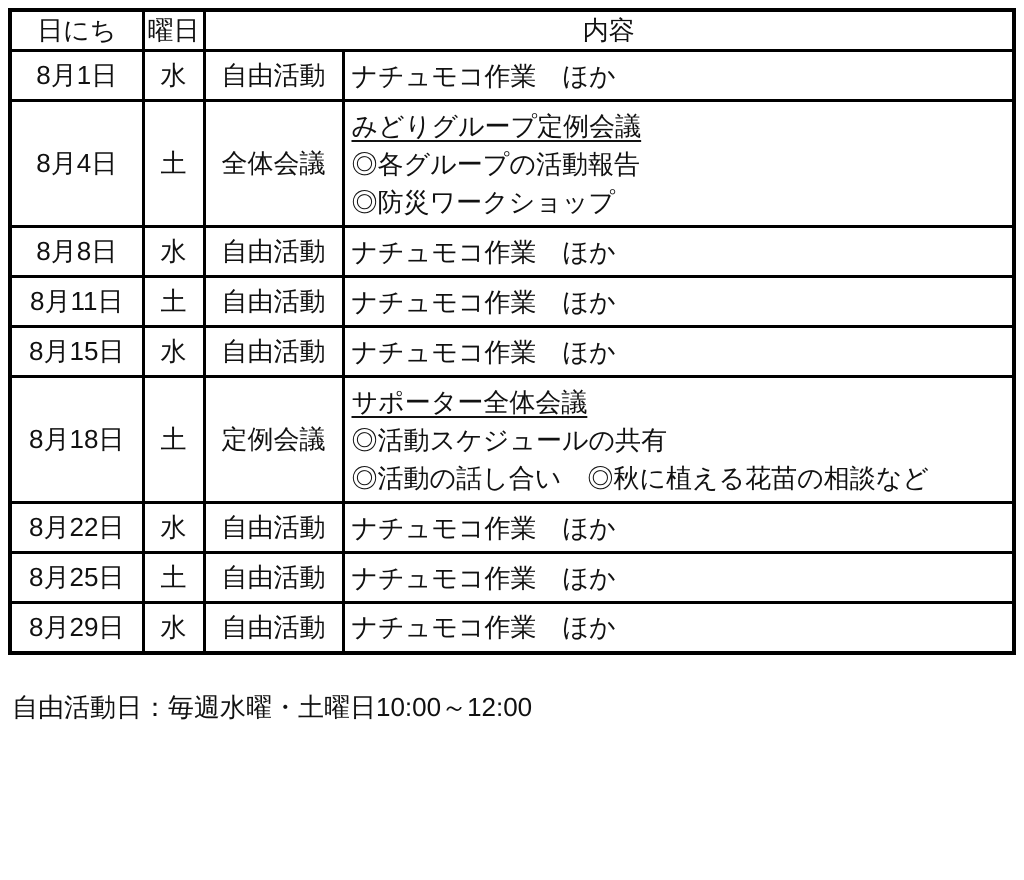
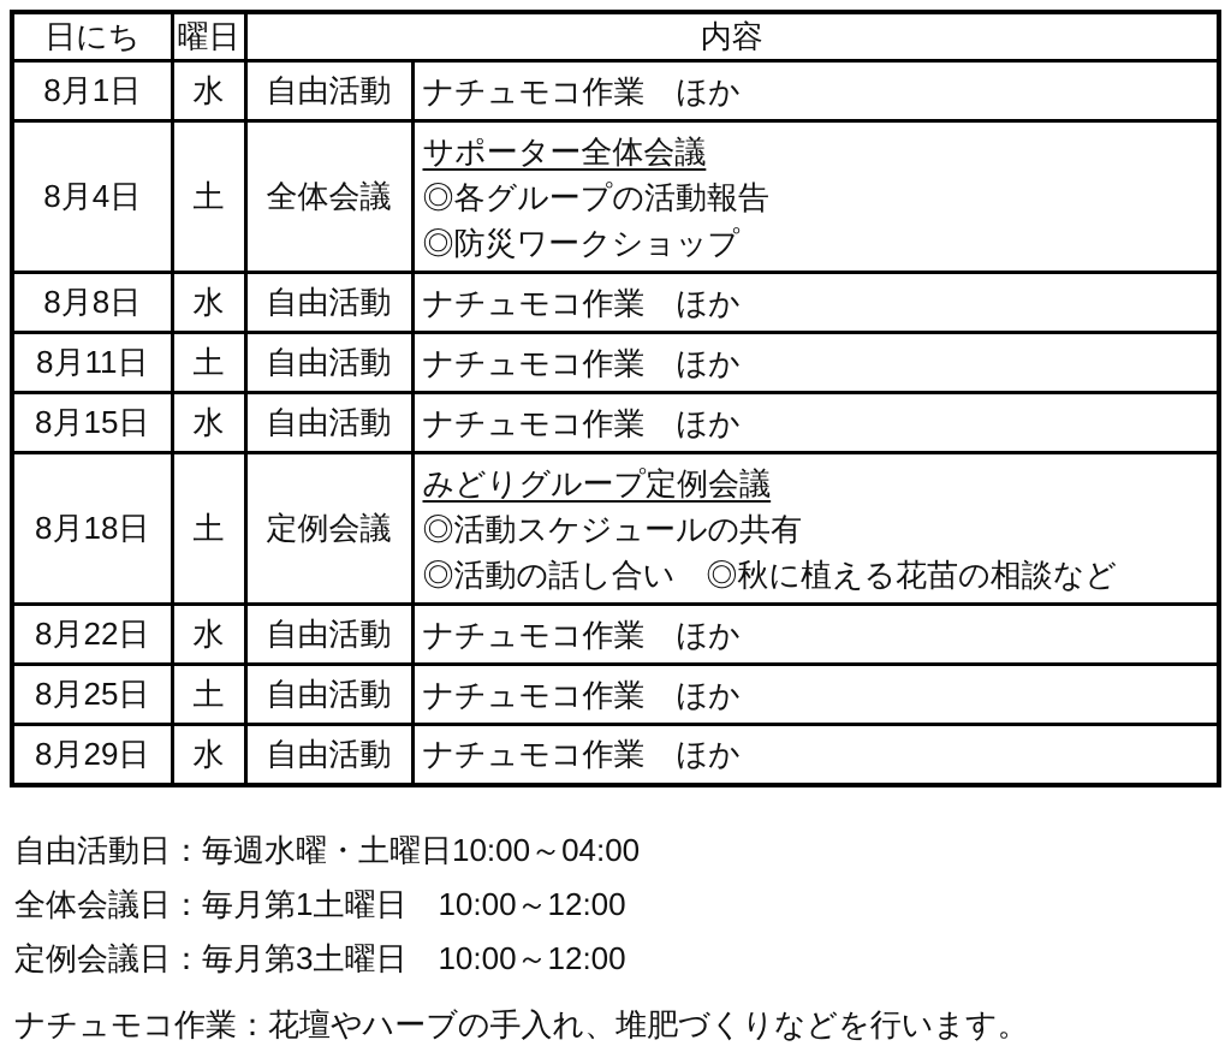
  日にち	曜日	内容
  8月1日	水	自由活動	ナチュモコ作業 ほか
- 8月4日	土	全体会議	みどりグループ定例会議 ◎各グループの活動報告 ◎防災ワークショップ
+ 8月4日	土	全体会議	サポーター全体会議 ◎各グループの活動報告 ◎防災ワークショップ
  8月8日	水	自由活動	ナチュモコ作業 ほか
  8月11日	土	自由活動	ナチュモコ作業 ほか
  8月15日	水	自由活動	ナチュモコ作業 ほか
- 8月18日	土	定例会議	サポーター全体会議 ◎活動スケジュールの共有 ◎活動の話し合い ◎秋に植える花苗の相談など
+ 8月18日	土	定例会議	みどりグループ定例会議 ◎活動スケジュールの共有 ◎活動の話し合い ◎秋に植える花苗の相談など
  8月22日	水	自由活動	ナチュモコ作業 ほか
  8月25日	土	自由活動	ナチュモコ作業 ほか
  8月29日	水	自由活動	ナチュモコ作業 ほか
- 自由活動日：毎週水曜・土曜日10:00～12:00
+ 自由活動日：毎週水曜・土曜日10:00～04:00
+ 全体会議日：毎月第1土曜日 10:00～12:00
+ 定例会議日：毎月第3土曜日 10:00～12:00
+ ナチュモコ作業：花壇やハーブの手入れ、堆肥づくりなどを行います。
